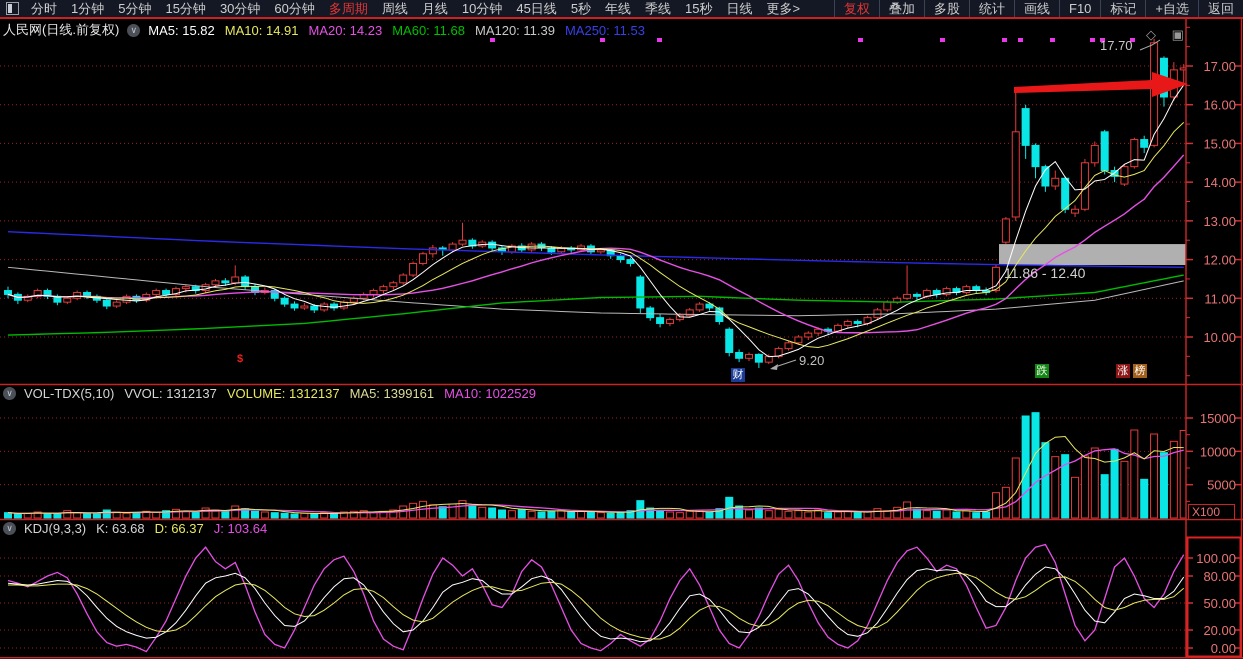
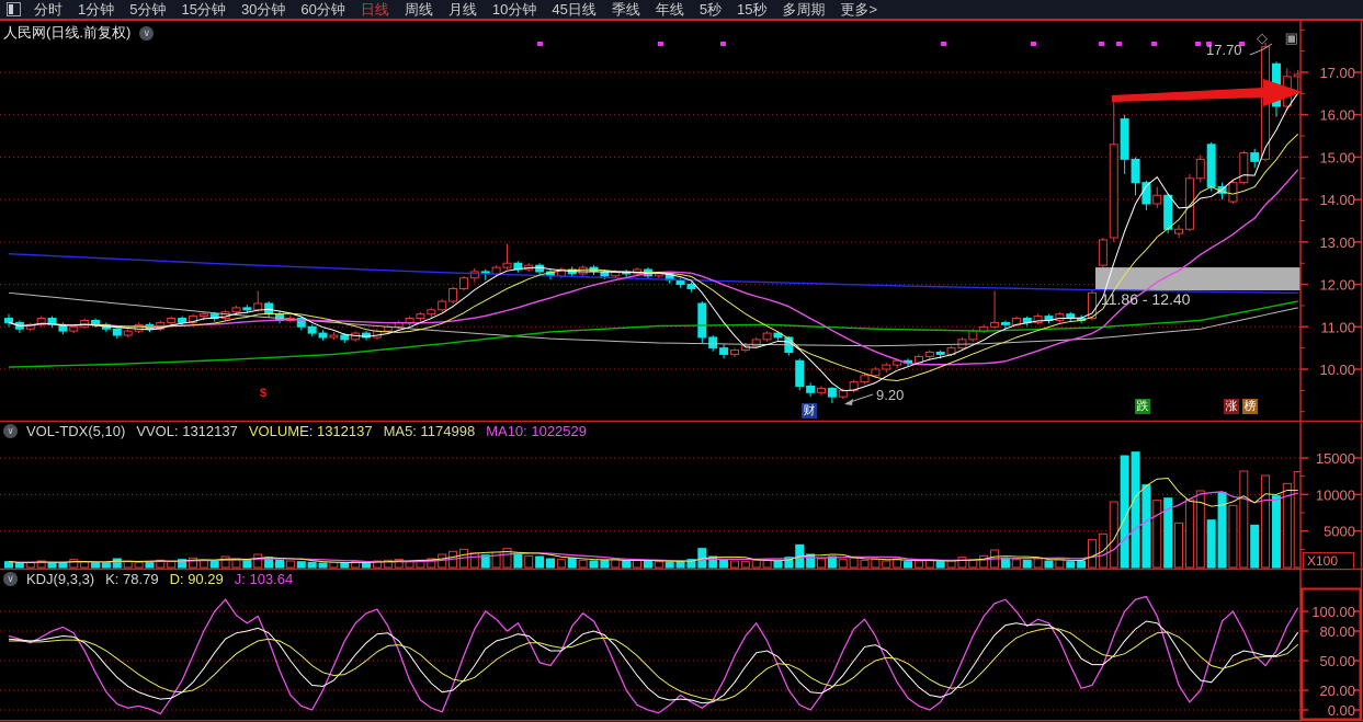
  分时
  1分钟
  5分钟
  15分钟
  30分钟
  60分钟
- 多周期
+ 日线
  周线
  月线
  10分钟
  45日线
- 5秒
+ 季线
  年线
- 季线
+ 5秒
  15秒
- 日线
+ 多周期
  更多>
- 复权
- 叠加
- 多股
- 统计
- 画线
- F10
- 标记
- +自选
- 返回
  17.00
  16.00
  15.00
  14.00
  13.00
  12.00
  11.00
  10.00
  15000
  10000
  5000
  100.00
  80.00
  50.00
  20.00
  0.00
  人民网(日线.前复权)
  ∨
- MA5: 15.82
- MA10: 14.91
- MA20: 14.23
- MA60: 11.68
- MA120: 11.39
- MA250: 11.53
  ∨
  VOL-TDX(5,10)
  VVOL: 1312137
  VOLUME: 1312137
- MA5: 1399161
+ MA5: 1174998
  MA10: 1022529
  ∨
  KDJ(9,3,3)
- K: 63.68
+ K: 78.79
- D: 66.37
+ D: 90.29
  J: 103.64
  17.70
  11.86 - 12.40
  9.20
  ◇ ▣
  X100
  $
  财
  跌
  涨
  榜
